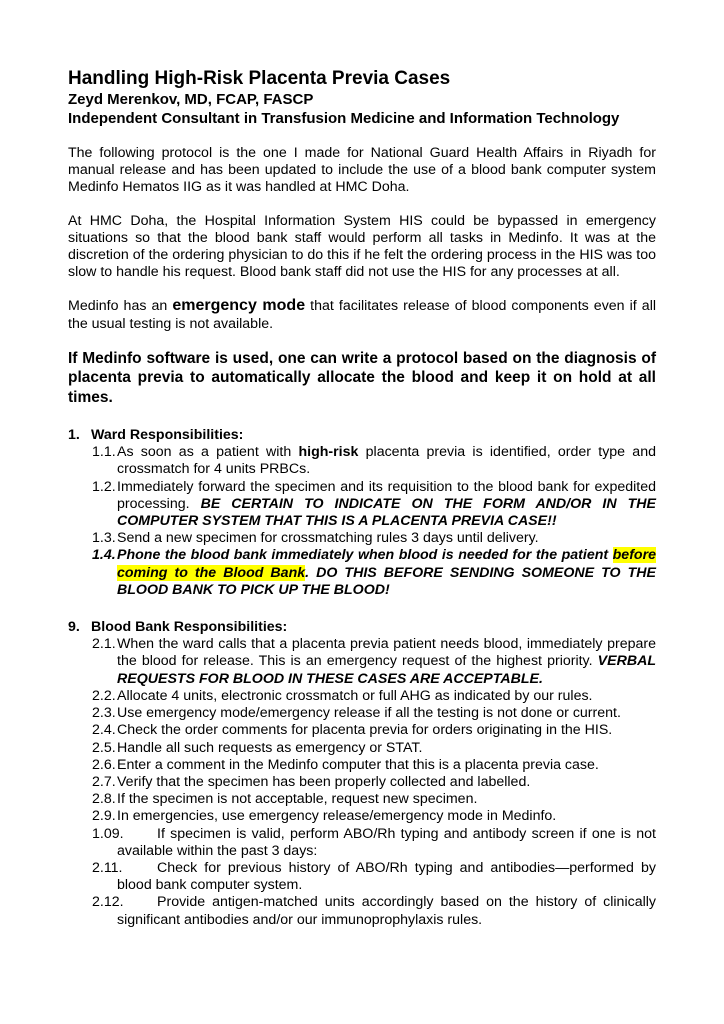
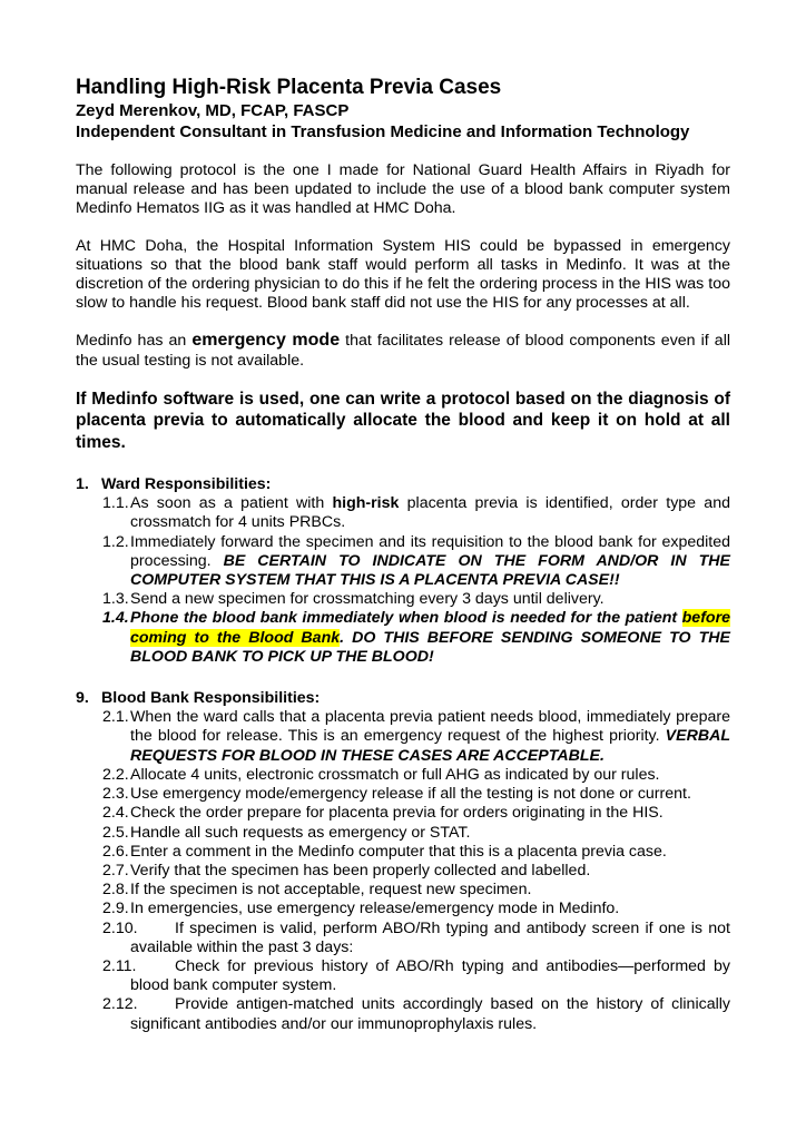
  Handling High-Risk Placenta Previa Cases
  Zeyd Merenkov, MD, FCAP, FASCP
  Independent Consultant in Transfusion Medicine and Information Technology
  The following protocol is the one I made for National Guard Health Affairs in Riyadh for manual release and has been updated to include the use of a blood bank computer system Medinfo Hematos IIG as it was handled at HMC Doha.
  At HMC Doha, the Hospital Information System HIS could be bypassed in emergency situations so that the blood bank staff would perform all tasks in Medinfo. It was at the discretion of the ordering physician to do this if he felt the ordering process in the HIS was too slow to handle his request. Blood bank staff did not use the HIS for any processes at all.
  Medinfo has an emergency mode that facilitates release of blood components even if all the usual testing is not available.
  If Medinfo software is used, one can write a protocol based on the diagnosis of placenta previa to automatically allocate the blood and keep it on hold at all times.
  1.
  Ward Responsibilities:
  1.1.
  As soon as a patient with high-risk placenta previa is identified, order type and crossmatch for 4 units PRBCs.
  1.2.
  Immediately forward the specimen and its requisition to the blood bank for expedited processing. BE CERTAIN TO INDICATE ON THE FORM AND/OR IN THE COMPUTER SYSTEM THAT THIS IS A PLACENTA PREVIA CASE!!
  1.3.
- Send a new specimen for crossmatching rules 3 days until delivery.
+ Send a new specimen for crossmatching every 3 days until delivery.
  1.4.
  Phone the blood bank immediately when blood is needed for the patient before coming to the Blood Bank. DO THIS BEFORE SENDING SOMEONE TO THE BLOOD BANK TO PICK UP THE BLOOD!
  9.
  Blood Bank Responsibilities:
  2.1.
  When the ward calls that a placenta previa patient needs blood, immediately prepare the blood for release. This is an emergency request of the highest priority. VERBAL REQUESTS FOR BLOOD IN THESE CASES ARE ACCEPTABLE.
  2.2.
  Allocate 4 units, electronic crossmatch or full AHG as indicated by our rules.
  2.3.
  Use emergency mode/emergency release if all the testing is not done or current.
  2.4.
- Check the order comments for placenta previa for orders originating in the HIS.
+ Check the order prepare for placenta previa for orders originating in the HIS.
  2.5.
  Handle all such requests as emergency or STAT.
  2.6.
  Enter a comment in the Medinfo computer that this is a placenta previa case.
  2.7.
  Verify that the specimen has been properly collected and labelled.
  2.8.
  If the specimen is not acceptable, request new specimen.
  2.9.
  In emergencies, use emergency release/emergency mode in Medinfo.
- 1.09.
+ 2.10.
  If specimen is valid, perform ABO/Rh typing and antibody screen if one is not available within the past 3 days:
  2.11.
  Check for previous history of ABO/Rh typing and antibodies—performed by blood bank computer system.
  2.12.
  Provide antigen-matched units accordingly based on the history of clinically significant antibodies and/or our immunoprophylaxis rules.
